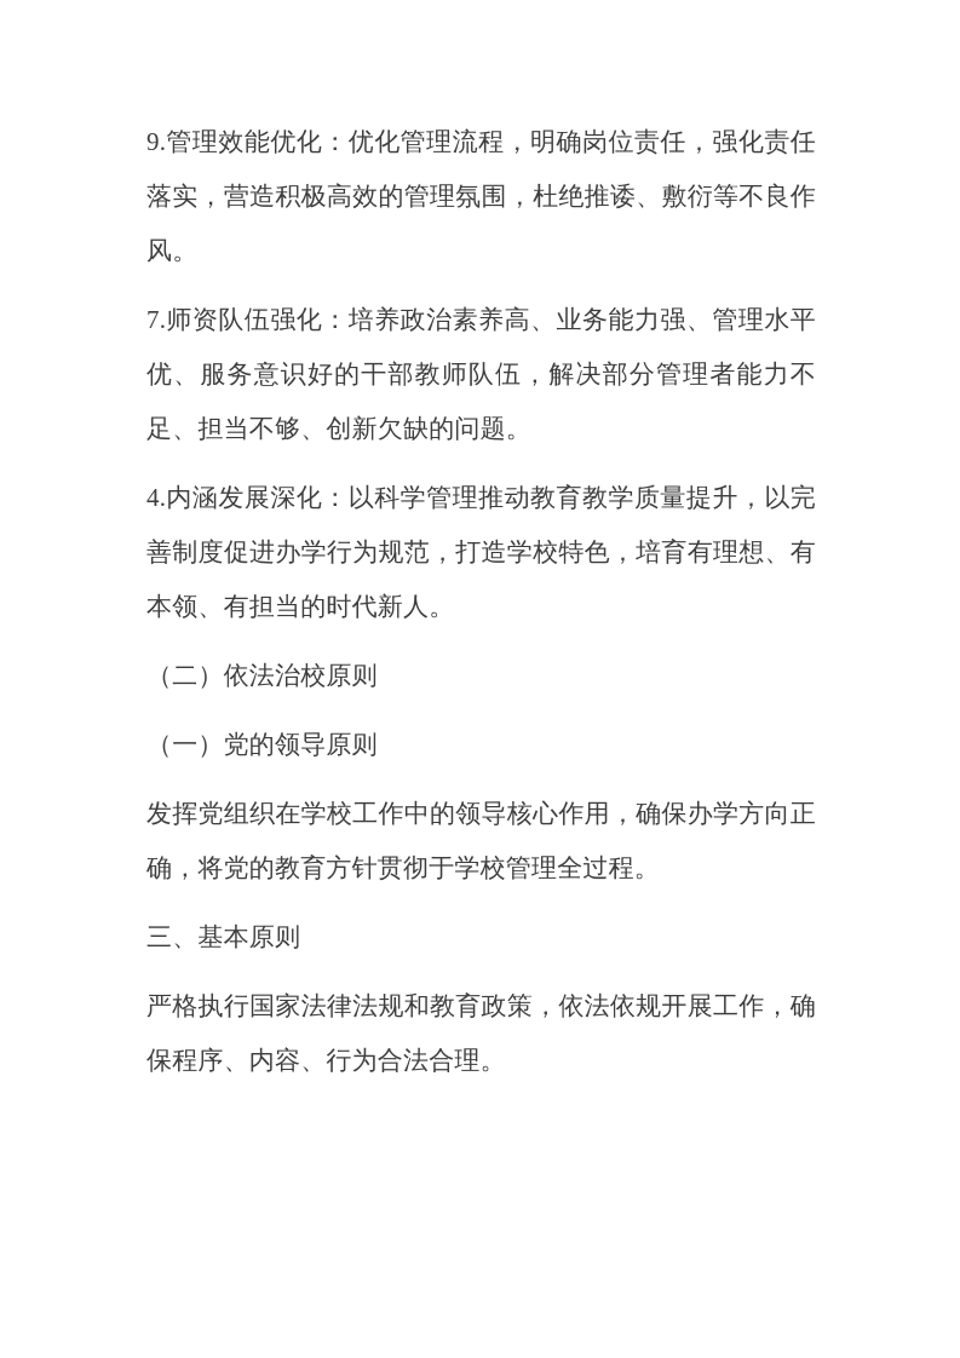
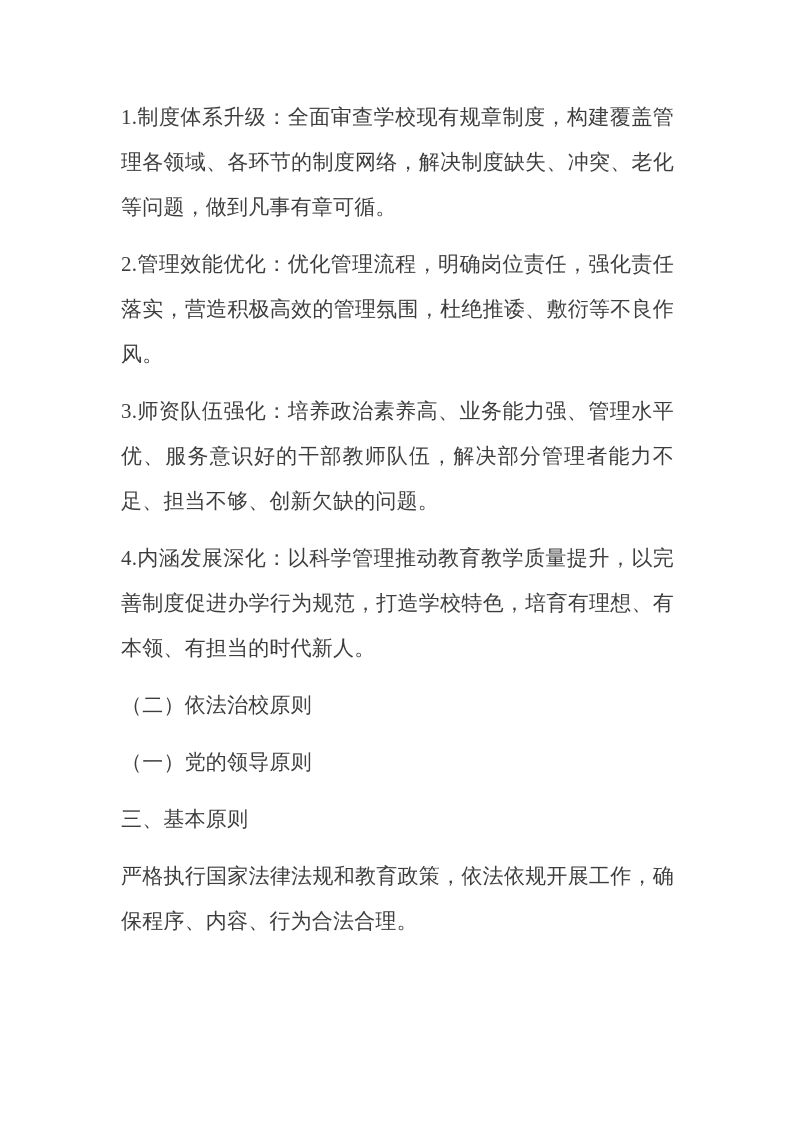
+ 1.制度体系升级：全面审查学校现有规章制度，构建覆盖管理各领域、各环节的制度网络，解决制度缺失、冲突、老化等问题，做到凡事有章可循。
- 9.管理效能优化：优化管理流程，明确岗位责任，强化责任落实，营造积极高效的管理氛围，杜绝推诿、敷衍等不良作风。
+ 2.管理效能优化：优化管理流程，明确岗位责任，强化责任落实，营造积极高效的管理氛围，杜绝推诿、敷衍等不良作风。
- 7.师资队伍强化：培养政治素养高、业务能力强、管理水平优、服务意识好的干部教师队伍，解决部分管理者能力不足、担当不够、创新欠缺的问题。
+ 3.师资队伍强化：培养政治素养高、业务能力强、管理水平优、服务意识好的干部教师队伍，解决部分管理者能力不足、担当不够、创新欠缺的问题。
  4.内涵发展深化：以科学管理推动教育教学质量提升，以完善制度促进办学行为规范，打造学校特色，培育有理想、有本领、有担当的时代新人。
  （二）依法治校原则
  （一）党的领导原则
- 发挥党组织在学校工作中的领导核心作用，确保办学方向正确，将党的教育方针贯彻于学校管理全过程。
  三、基本原则
  严格执行国家法律法规和教育政策，依法依规开展工作，确保程序、内容、行为合法合理。
